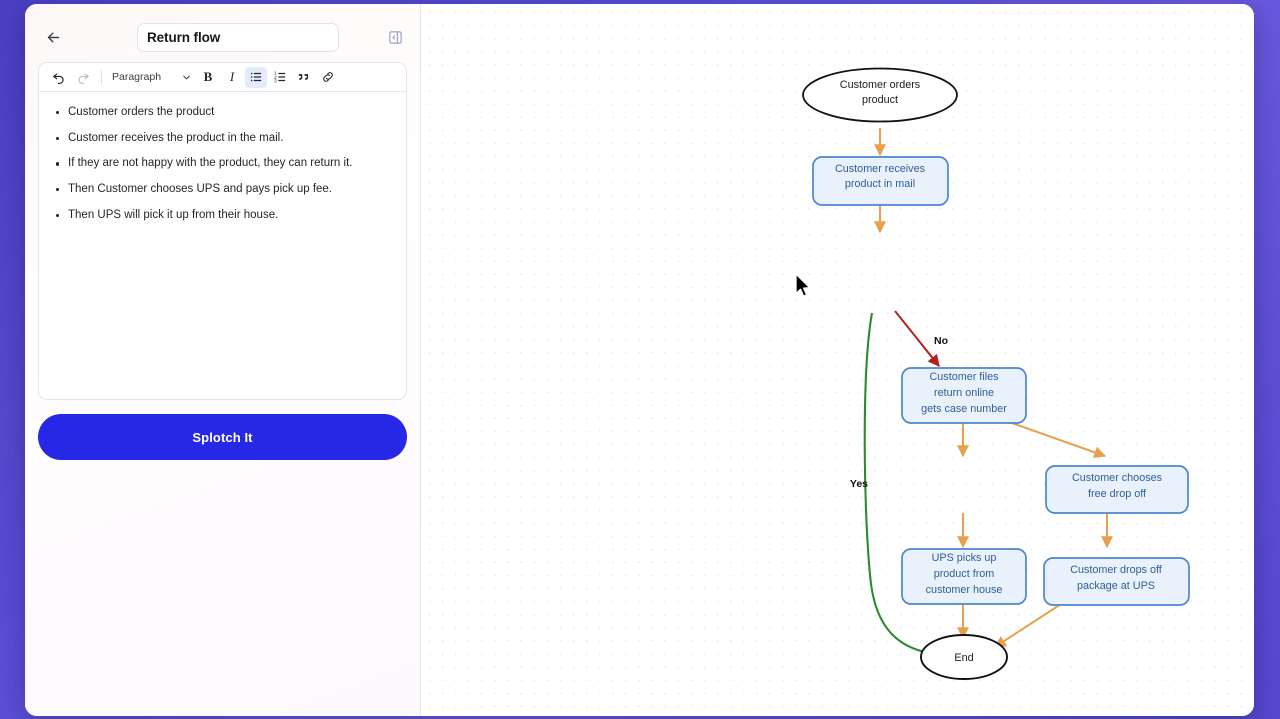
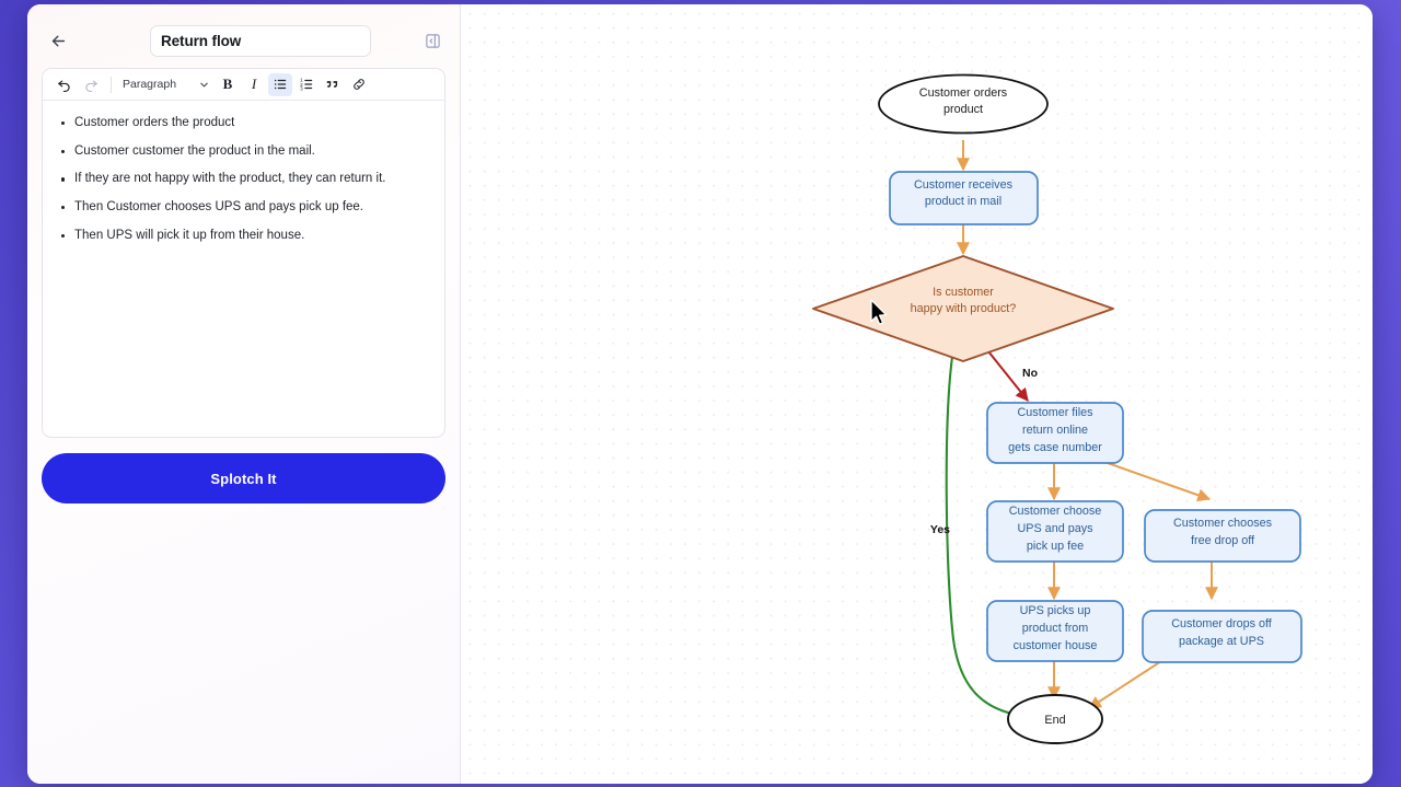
  Return flow
  Paragraph
  B
  I
  Customer orders the product
- Customer receives the product in the mail.
+ Customer customer the product in the mail.
  If they are not happy with the product, they can return it.
  Then Customer chooses UPS and pays pick up fee.
  Then UPS will pick it up from their house.
  Splotch It
  Yes
  No
  Customer orders
  product
  Customer receives
  product in mail
+ Is customer
+ happy with product?
  Customer files
  return online
  gets case number
+ Customer choose
+ UPS and pays
+ pick up fee
  Customer chooses
  free drop off
  UPS picks up
  product from
  customer house
  Customer drops off
  package at UPS
  End
